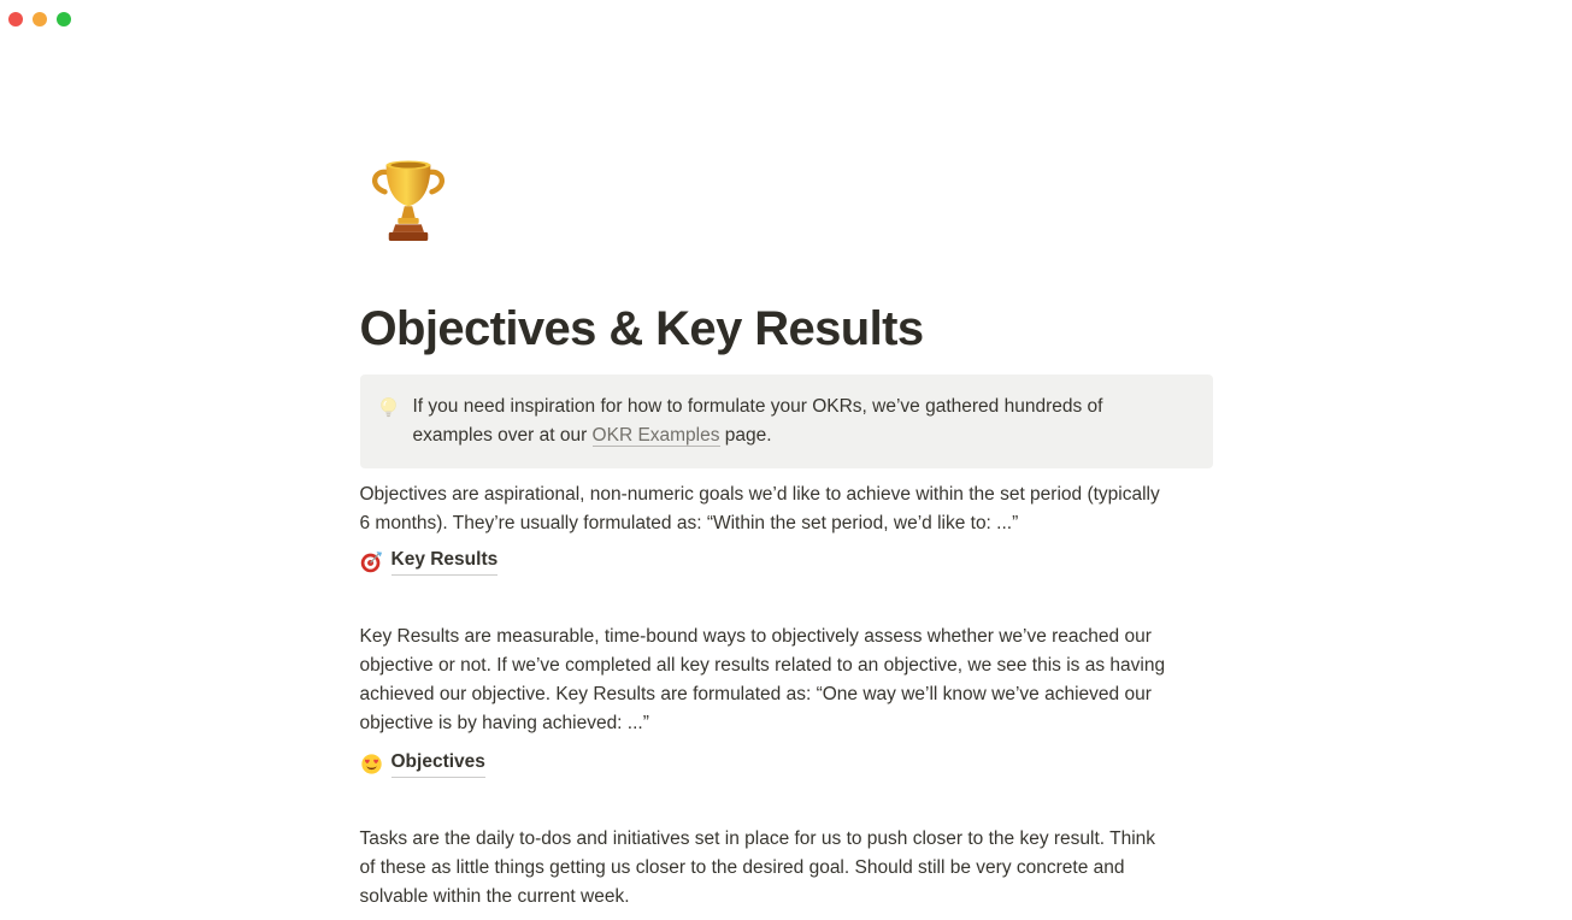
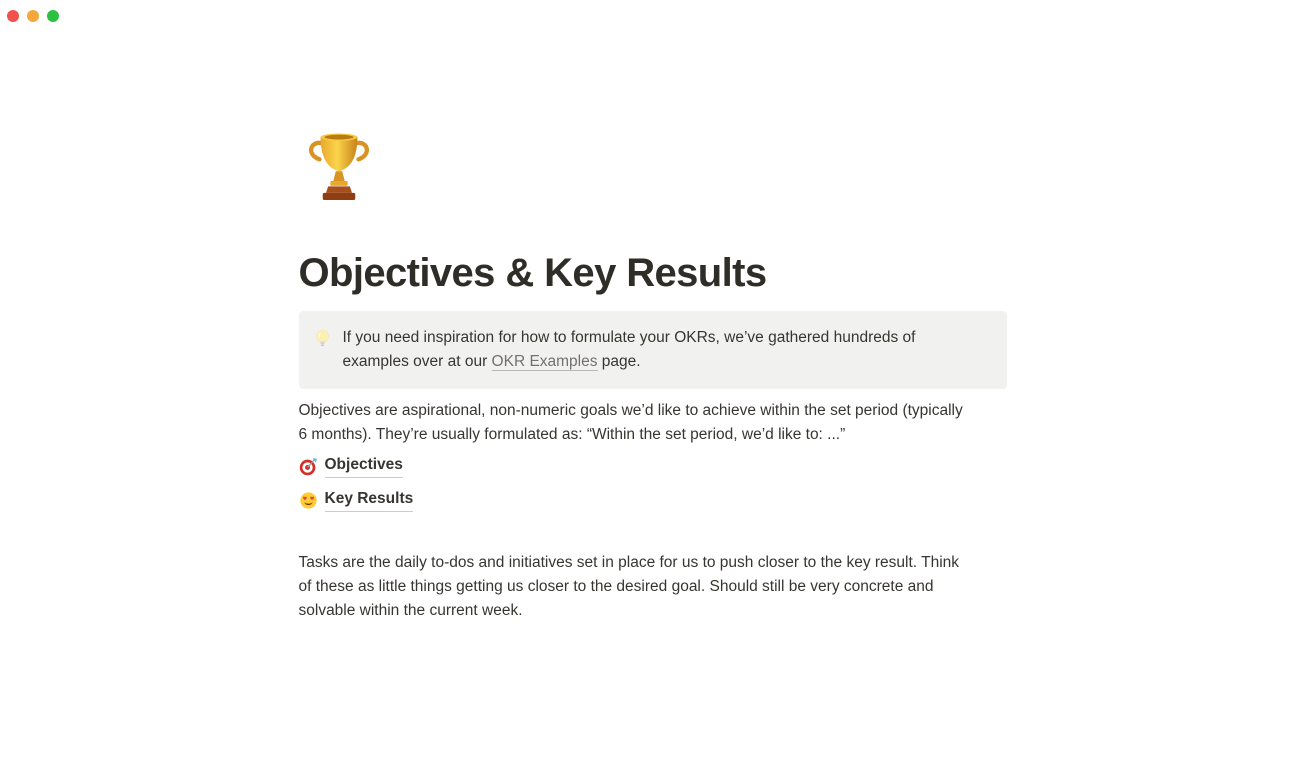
  Objectives & Key Results
  If you need inspiration for how to formulate your OKRs, we’ve gathered hundreds of
  examples over at our OKR Examples page.
  Objectives are aspirational, non-numeric goals we’d like to achieve within the set period (typically
  6 months). They’re usually formulated as: “Within the set period, we’d like to: ...”
- Key Results
+ Objectives
- Key Results are measurable, time-bound ways to objectively assess whether we’ve reached our
- objective or not. If we’ve completed all key results related to an objective, we see this is as having
- achieved our objective. Key Results are formulated as: “One way we’ll know we’ve achieved our
- objective is by having achieved: ...”
- Objectives
+ Key Results
  Tasks are the daily to-dos and initiatives set in place for us to push closer to the key result. Think
  of these as little things getting us closer to the desired goal. Should still be very concrete and
  solvable within the current week.
